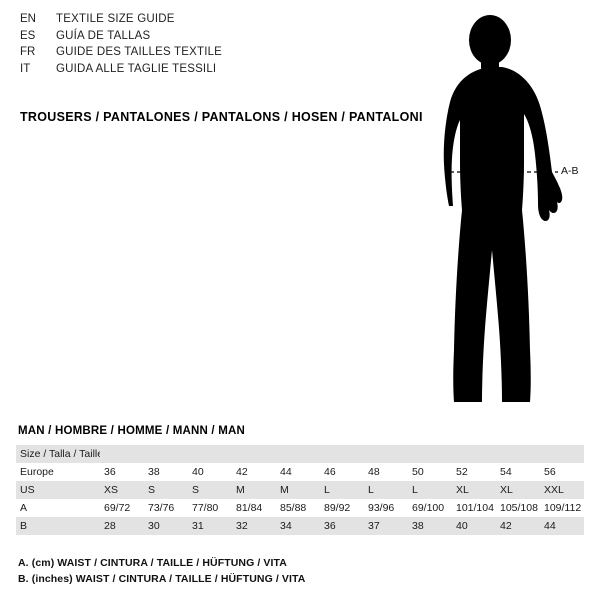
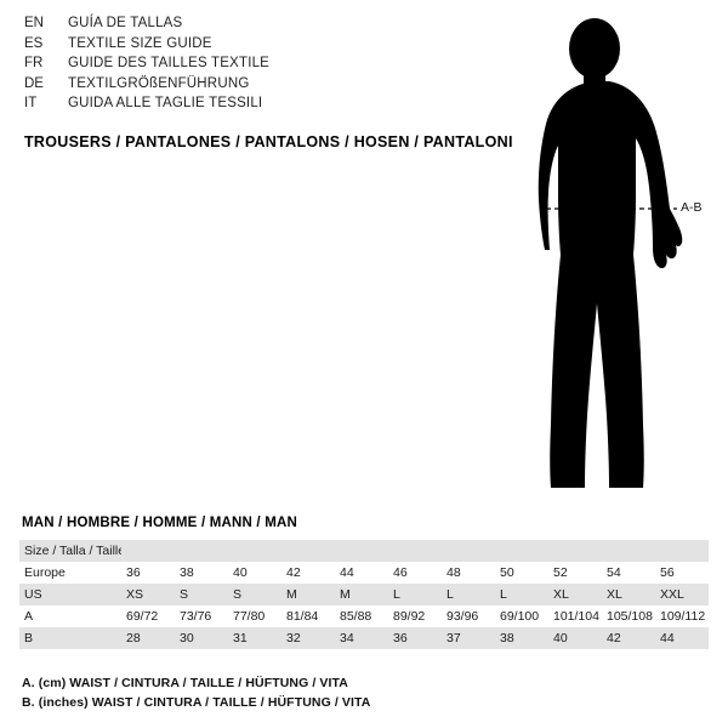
  EN
- TEXTILE SIZE GUIDE
+ GUÍA DE TALLAS
  ES
- GUÍA DE TALLAS
+ TEXTILE SIZE GUIDE
  FR
  GUIDE DES TAILLES TEXTILE
+ DE
+ TEXTILGRÖßENFÜHRUNG
  IT
  GUIDA ALLE TAGLIE TESSILI
  TROUSERS / PANTALONES / PANTALONS / HOSEN / PANTALONI
  A-B
  MAN / HOMBRE / HOMME / MANN / MAN
  Europe	36	38	40	42	44	46	48	50	52	54	56
  US	XS	S	S	M	M	L	L	L	XL	XL	XXL
  A	69/72	73/76	77/80	81/84	85/88	89/92	93/96	69/100	101/104	105/108	109/112
  B	28	30	31	32	34	36	37	38	40	42	44
  A. (cm) WAIST / CINTURA / TAILLE / HÜFTUNG / VITA
  B. (inches) WAIST / CINTURA / TAILLE / HÜFTUNG / VITA
